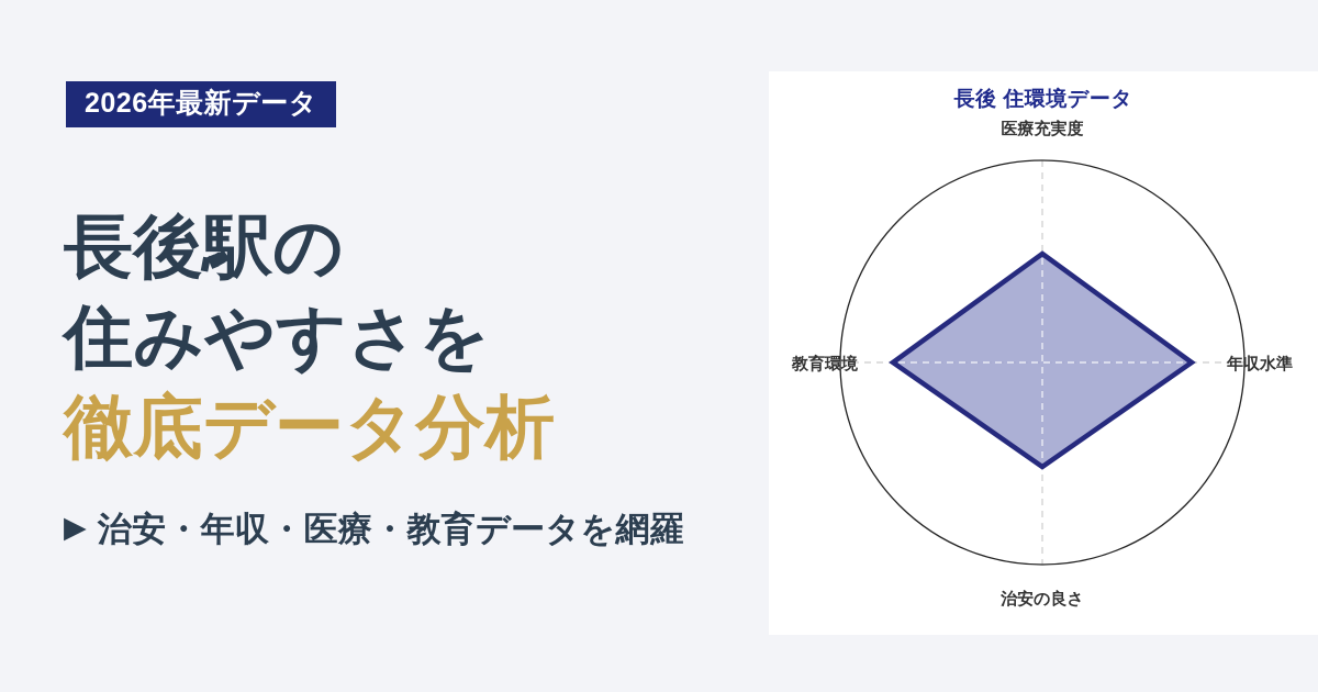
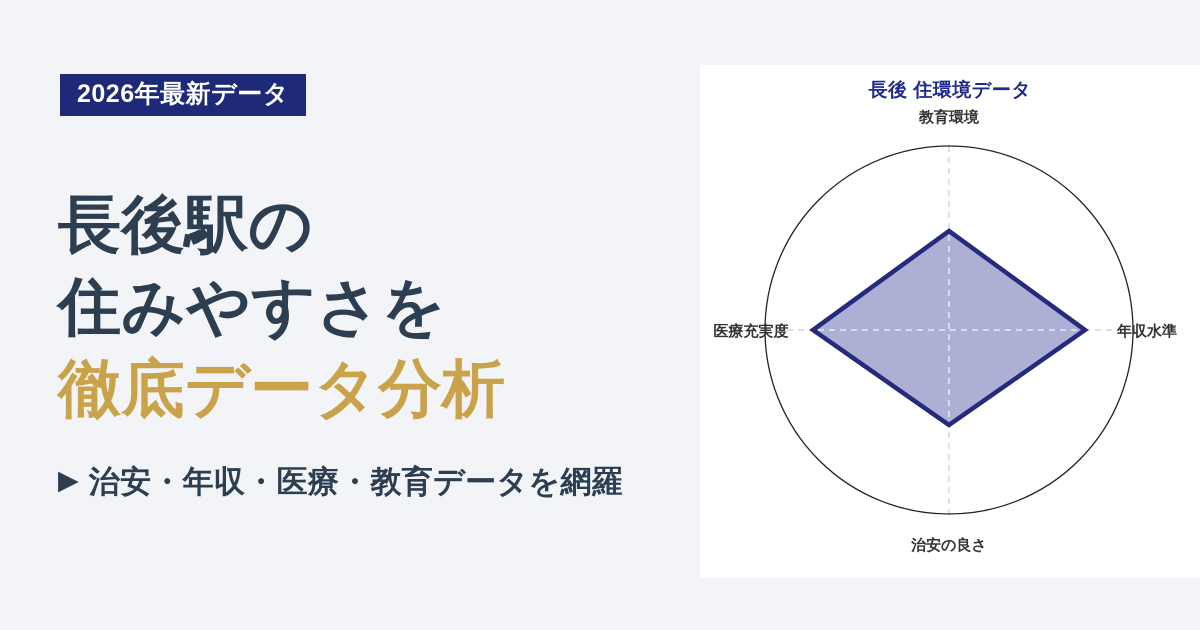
  2026年最新データ
  長後駅の
  住みやすさを
  徹底データ分析
  ▶
  治安・年収・医療・教育データを網羅
  長後 住環境データ
- 医療充実度
+ 教育環境
  年収水準
  治安の良さ
- 教育環境
+ 医療充実度
